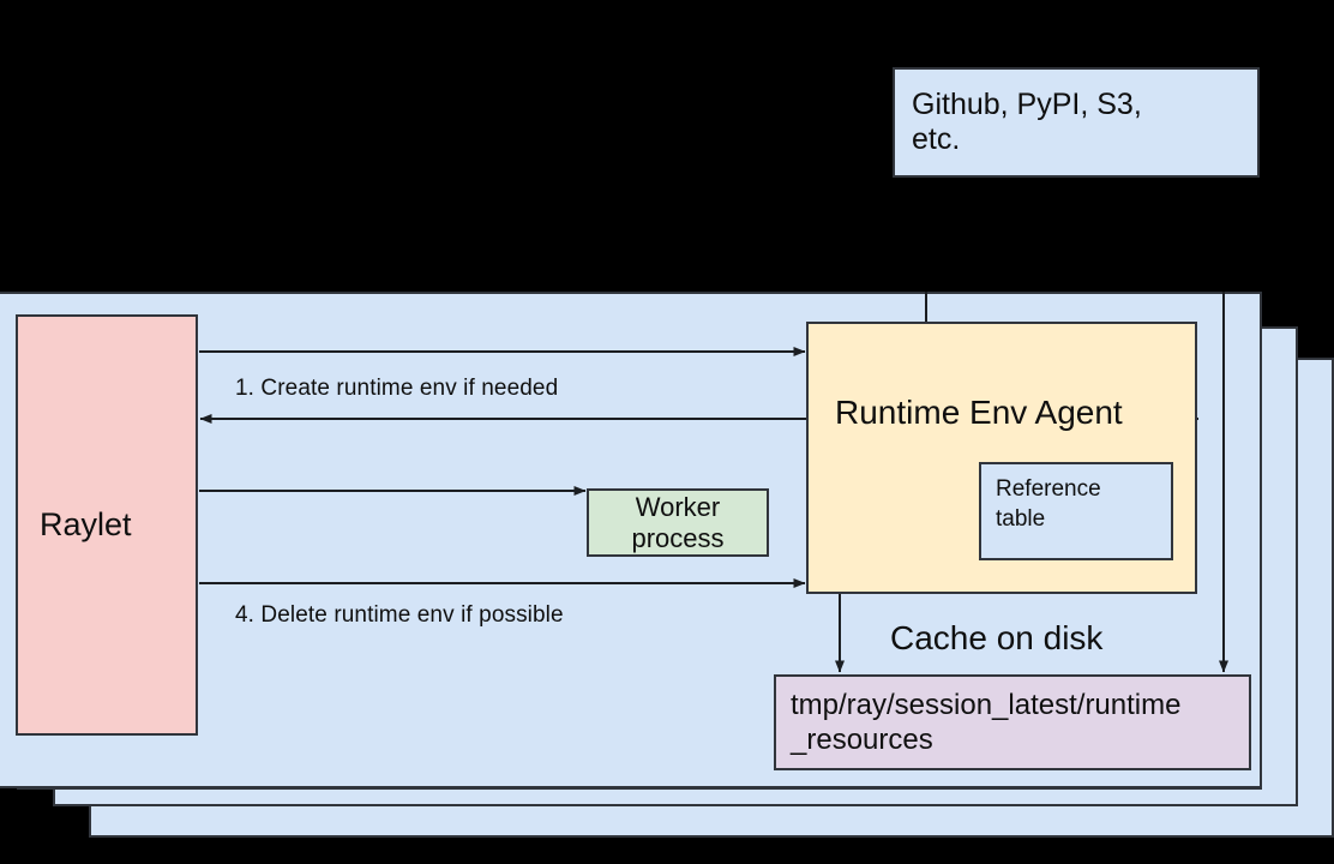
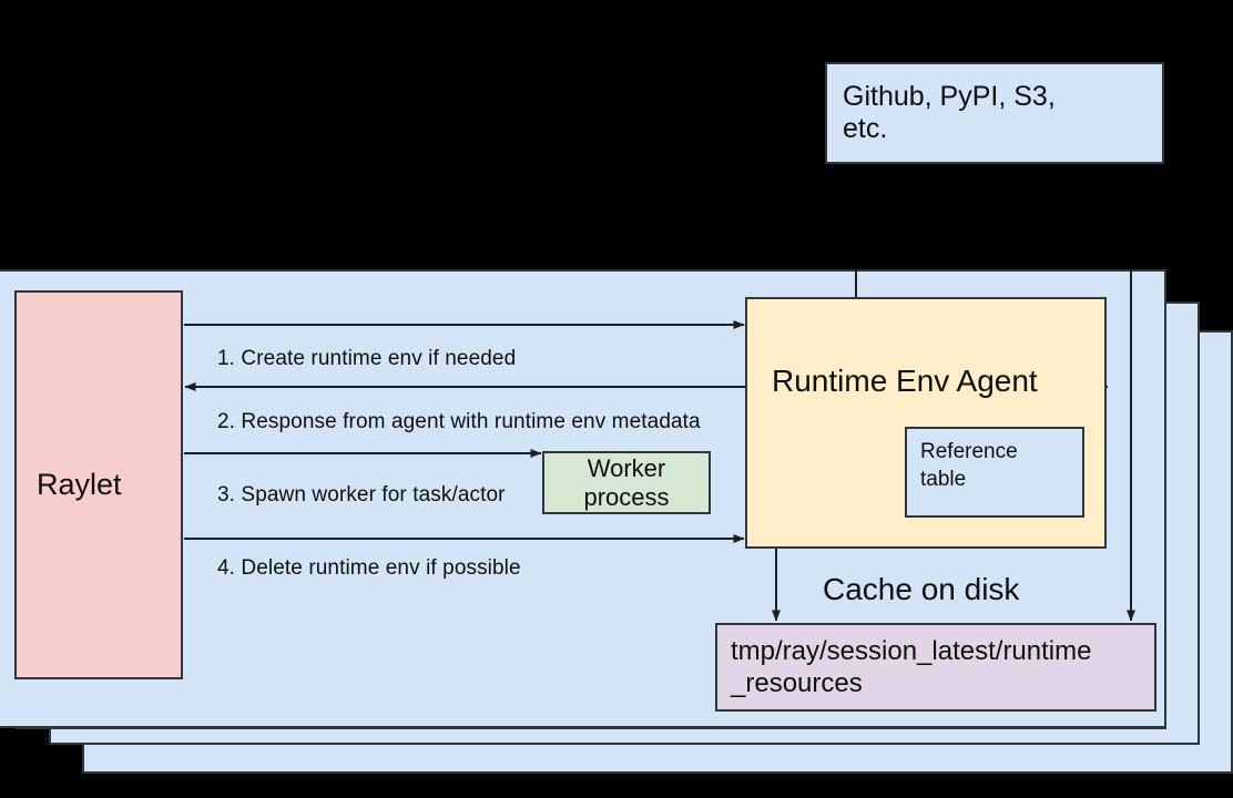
  Github, PyPI, S3,
  etc.
  Raylet
  Runtime Env Agent
  Reference
  table
  Worker
  process
  tmp/ray/session_latest/runtime
  _resources
  1. Create runtime env if needed
+ 2. Response from agent with runtime env metadata
+ 3. Spawn worker for task/actor
  4. Delete runtime env if possible
  Cache on disk
